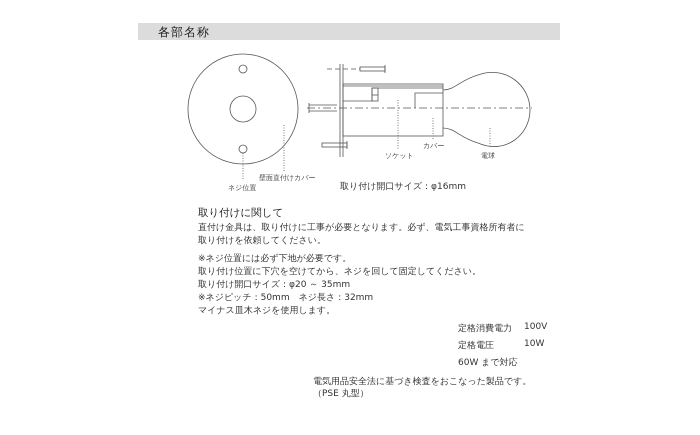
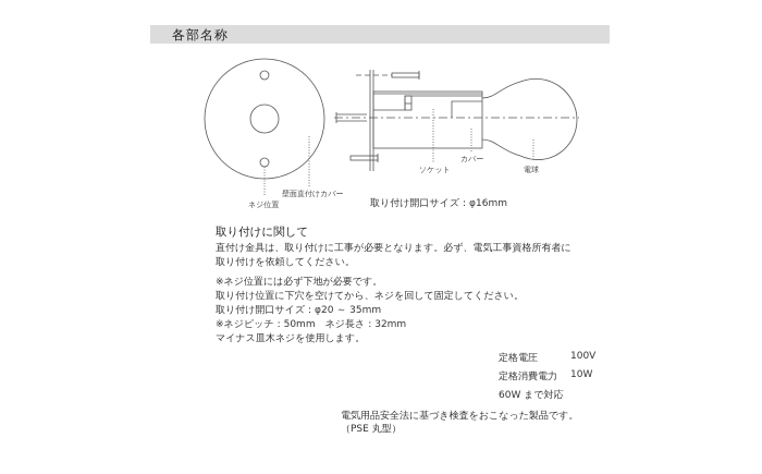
  各部名称
  ネジ位置
  壁面直付けカバー
  ソケット
  カバー
  電球
  取り付け開口サイズ：φ16mm
  取り付けに関して
  直付け金具は、取り付けに工事が必要となります。必ず、電気工事資格所有者に
  取り付けを依頼してください。
  ※ネジ位置には必ず下地が必要です。
  取り付け位置に下穴を空けてから、ネジを回して固定してください。
  取り付け開口サイズ：φ20 ～ 35mm
  ※ネジピッチ：50mm ネジ長さ：32mm
  マイナス皿木ネジを使用します。
- 定格消費電力
+ 定格電圧
  100V
- 定格電圧
+ 定格消費電力
  10W
  60W まで対応
  電気用品安全法に基づき検査をおこなった製品です。
  （PSE 丸型）
